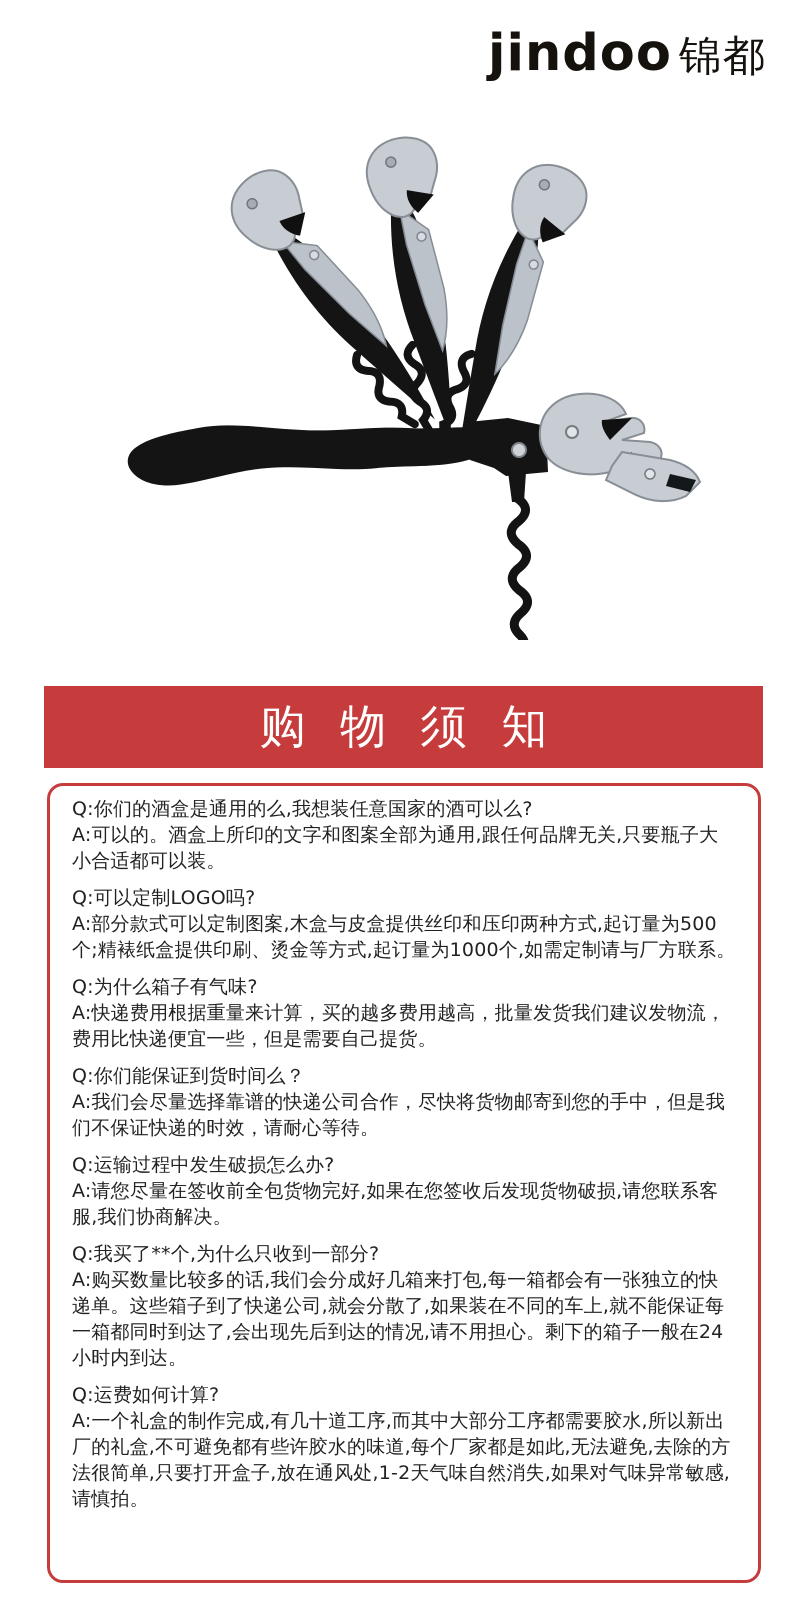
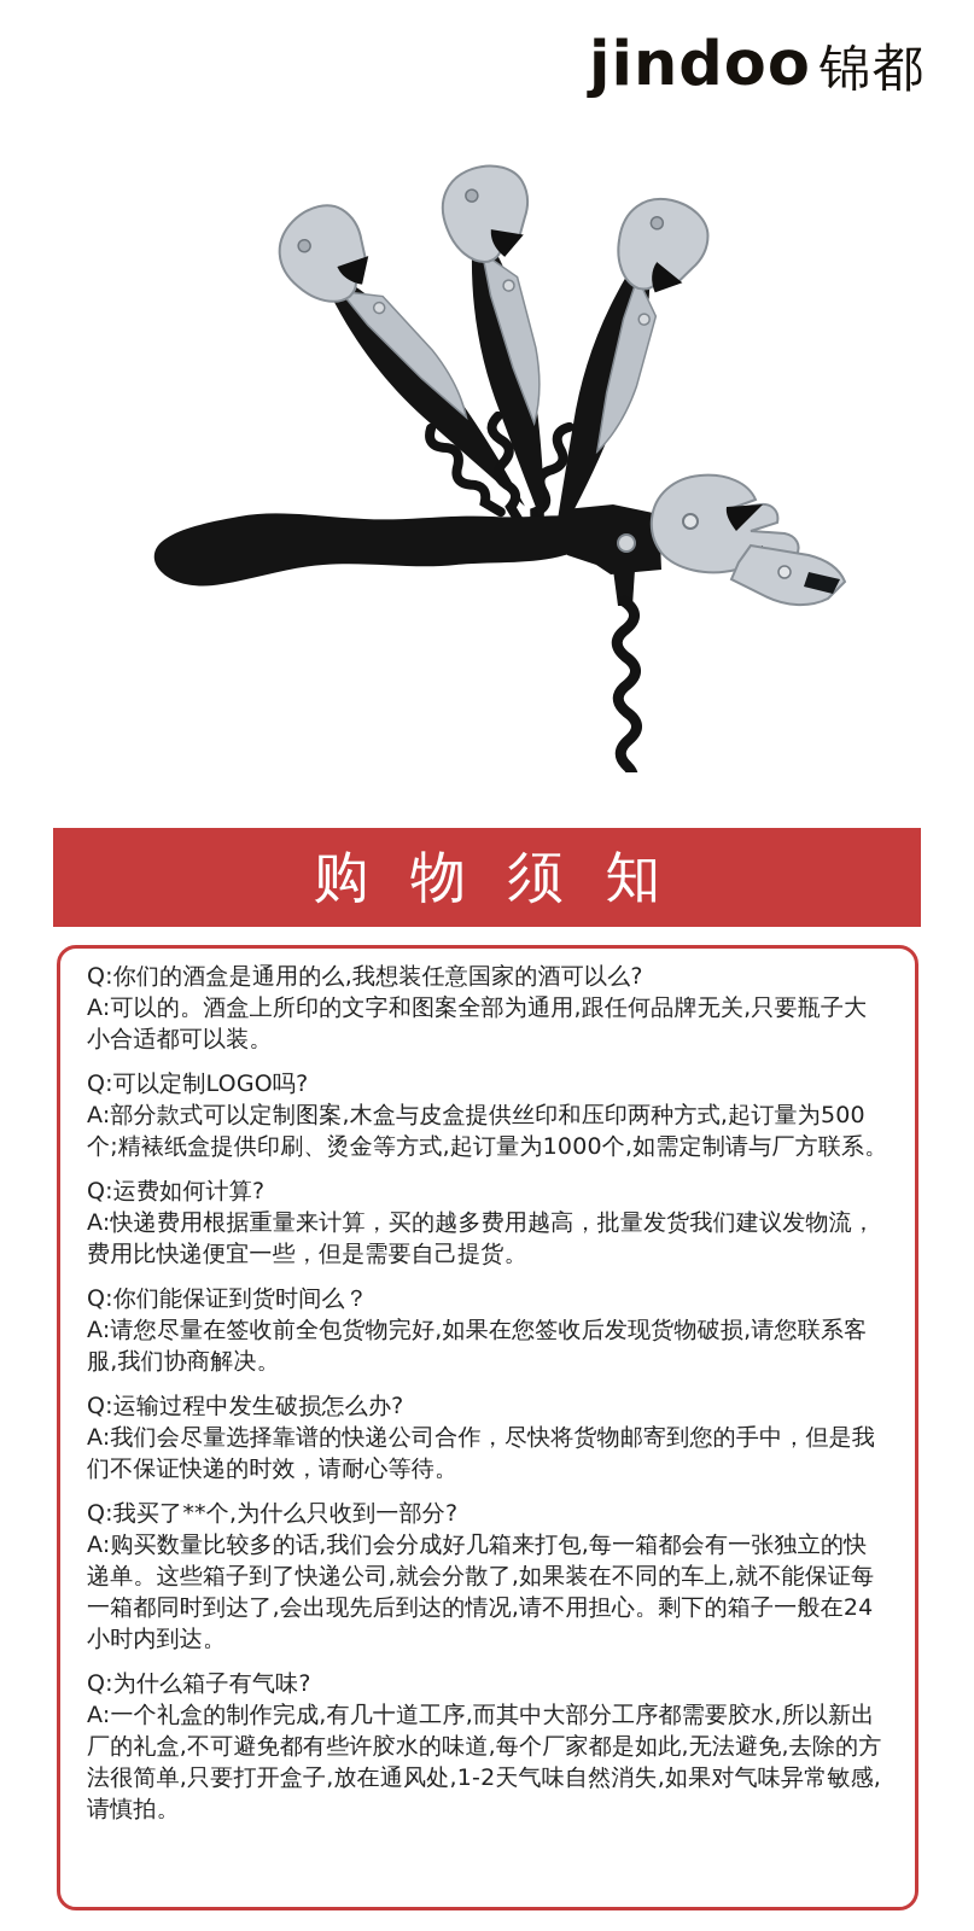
  jindoo
  锦都
  购 物 须 知
  Q:你们的酒盒是通用的么,我想装任意国家的酒可以么?
  A:可以的。酒盒上所印的文字和图案全部为通用,跟任何品牌无关,只要瓶子大小合适都可以装。
  Q:可以定制LOGO吗?
  A:部分款式可以定制图案,木盒与皮盒提供丝印和压印两种方式,起订量为500个;精裱纸盒提供印刷、烫金等方式,起订量为1000个,如需定制请与厂方联系。
- Q:为什么箱子有气味?
+ Q:运费如何计算?
  A:快递费用根据重量来计算，买的越多费用越高，批量发货我们建议发物流，费用比快递便宜一些，但是需要自己提货。
  Q:你们能保证到货时间么？
- A:我们会尽量选择靠谱的快递公司合作，尽快将货物邮寄到您的手中，但是我们不保证快递的时效，请耐心等待。
+ A:请您尽量在签收前全包货物完好,如果在您签收后发现货物破损,请您联系客服,我们协商解决。
  Q:运输过程中发生破损怎么办?
- A:请您尽量在签收前全包货物完好,如果在您签收后发现货物破损,请您联系客服,我们协商解决。
+ A:我们会尽量选择靠谱的快递公司合作，尽快将货物邮寄到您的手中，但是我们不保证快递的时效，请耐心等待。
  Q:我买了**个,为什么只收到一部分?
  A:购买数量比较多的话,我们会分成好几箱来打包,每一箱都会有一张独立的快递单。这些箱子到了快递公司,就会分散了,如果装在不同的车上,就不能保证每一箱都同时到达了,会出现先后到达的情况,请不用担心。剩下的箱子一般在24小时内到达。
- Q:运费如何计算?
+ Q:为什么箱子有气味?
  A:一个礼盒的制作完成,有几十道工序,而其中大部分工序都需要胶水,所以新出厂的礼盒,不可避免都有些许胶水的味道,每个厂家都是如此,无法避免,去除的方法很简单,只要打开盒子,放在通风处,1-2天气味自然消失,如果对气味异常敏感,请慎拍。
